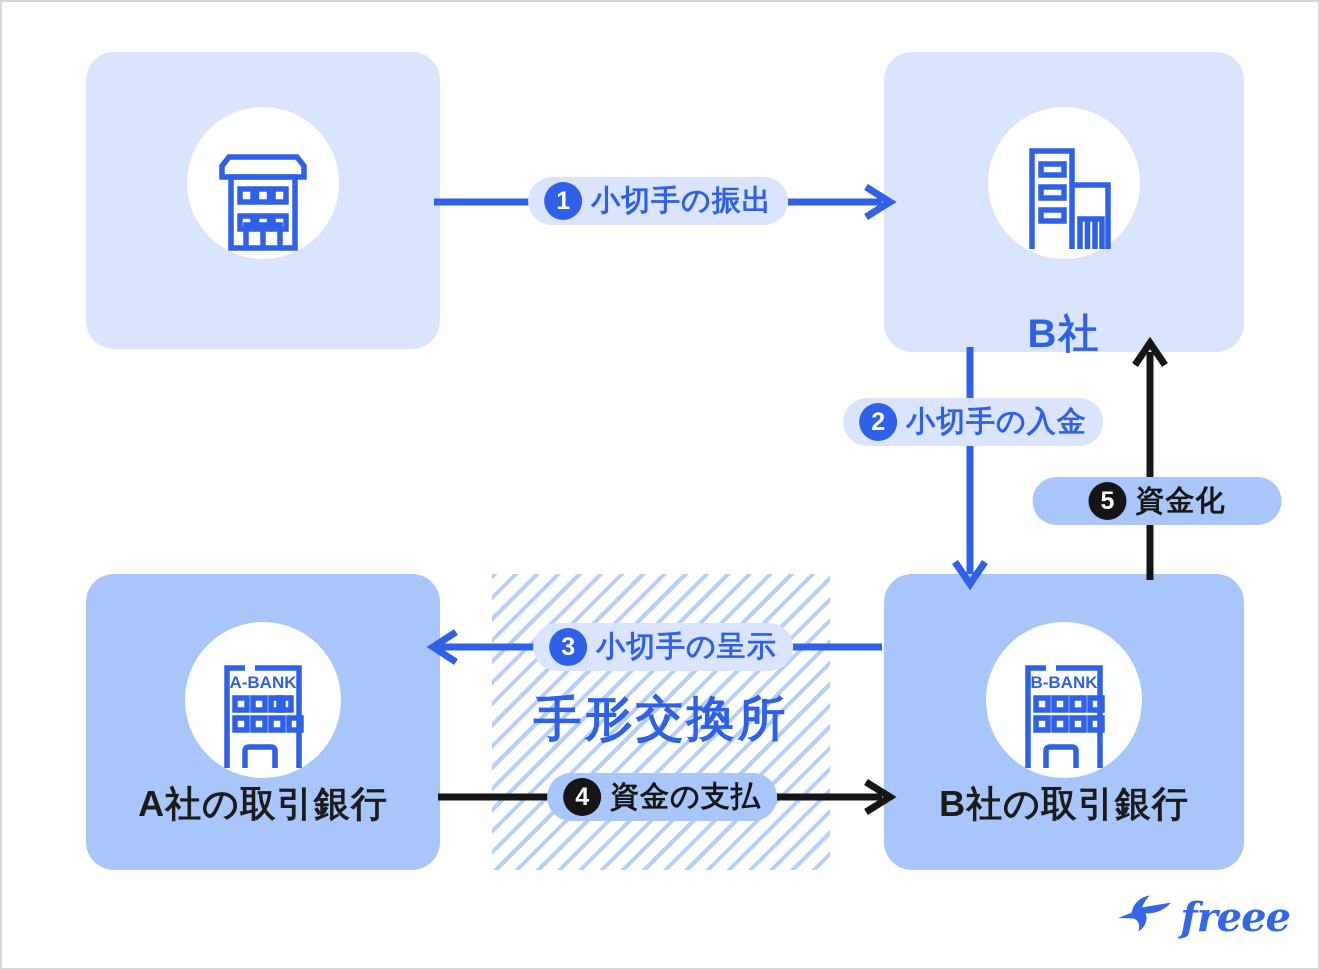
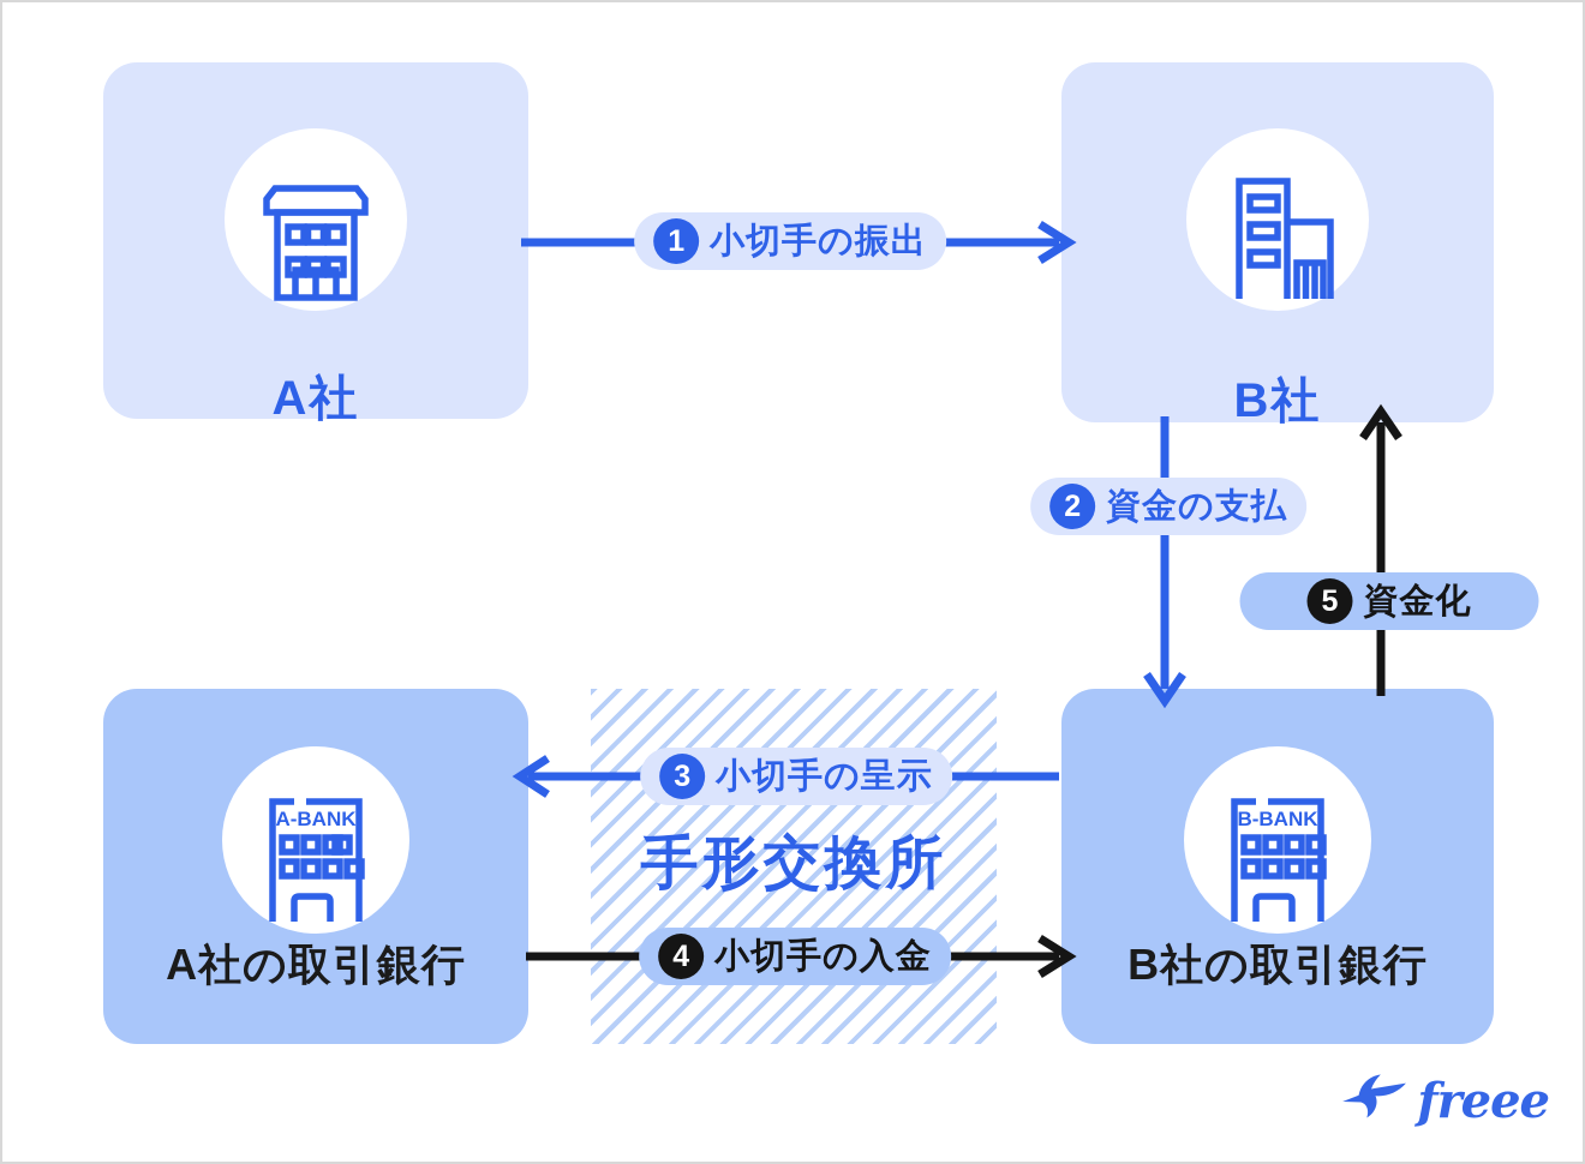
+ A社
  B社
  A-BANK
  A社の取引銀行
  B-BANK
  B社の取引銀行
  手形交換所
  1
  小切手の振出
  2
- 小切手の入金
+ 資金の支払
  3
  小切手の呈示
  4
- 資金の支払
+ 小切手の入金
  5
  資金化
  freee
